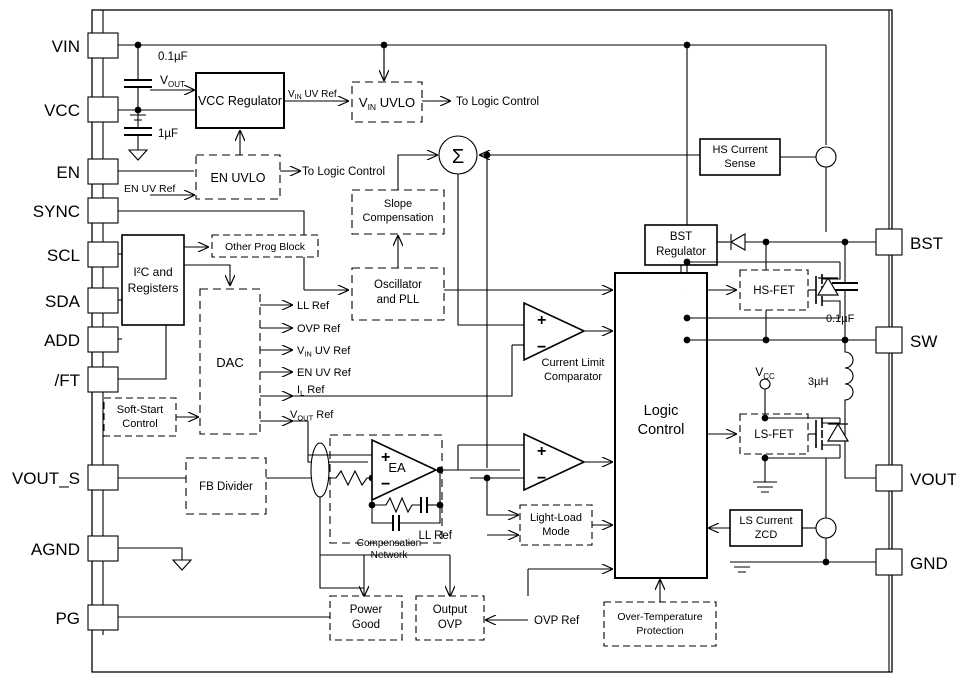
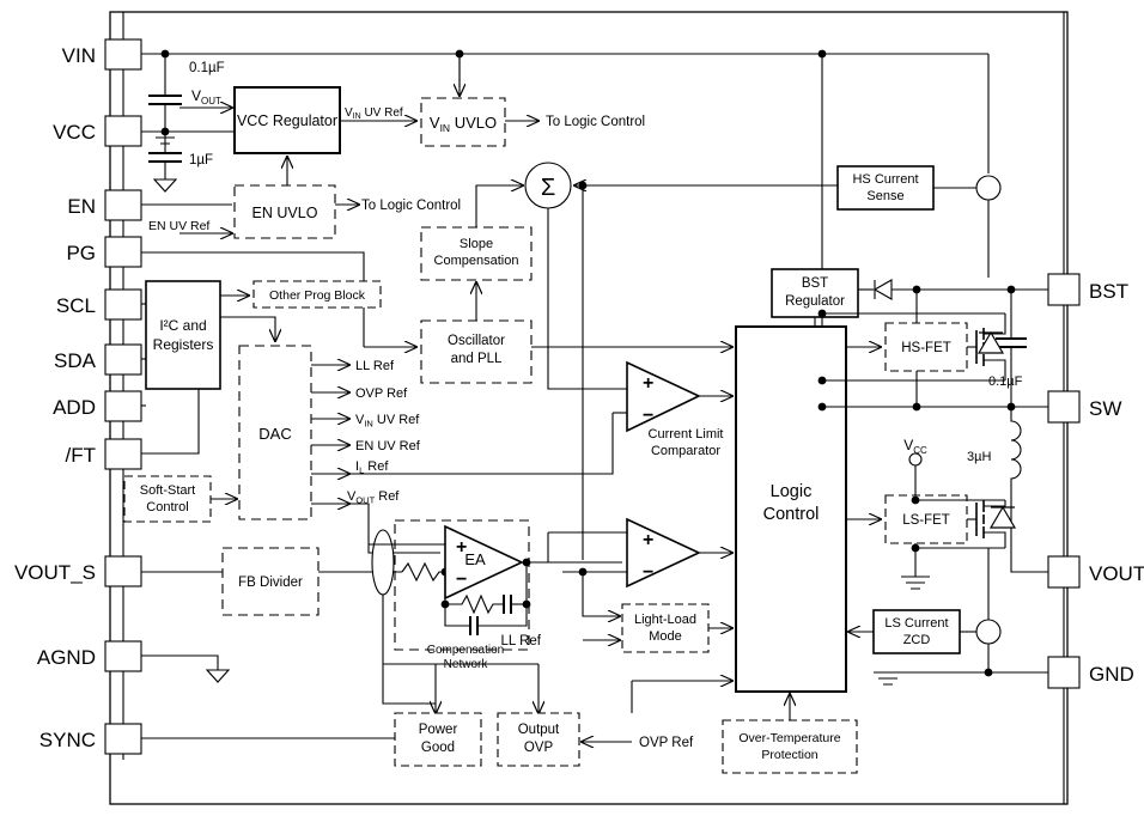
  VIN
  VCC
  EN
- SYNC
+ PG
  SCL
  SDA
  ADD
  /FT
  VOUT_S
  AGND
- PG
+ SYNC
  BST
  SW
  VOUT
  GND
  0.1µF
  1µF
  0.1µF
  3µH
  VOUT
  V UV Ref
  VIN UVLO
  To Logic Control
  To Logic Control
  EN UV Ref
  VCC Regulator
  EN UVLO
  Other Prog Block
  I²C and
  Registers
  DAC
  LL Ref
  OVP Ref
  VIN UV Ref
  EN UV Ref
  IL Ref
  VOUT Ref
  Soft-Start
  Control
  Slope
  Compensation
  Oscillator
  and PLL
  Σ
  Current Limit
  Comparator
  +
  −
  FB Divider
  EA
  +
  −
  Compensation
  Network
  +
  −
  Light-Load
  Mode
  LL Ref
  Logic
  Control
  HS Current
  Sense
  BST
  Regulator
  HS-FET
  LS-FET
  VCC
  LS Current
  ZCD
  Power
  Good
  Output
  OVP
  OVP Ref
  Over-Temperature
  Protection
